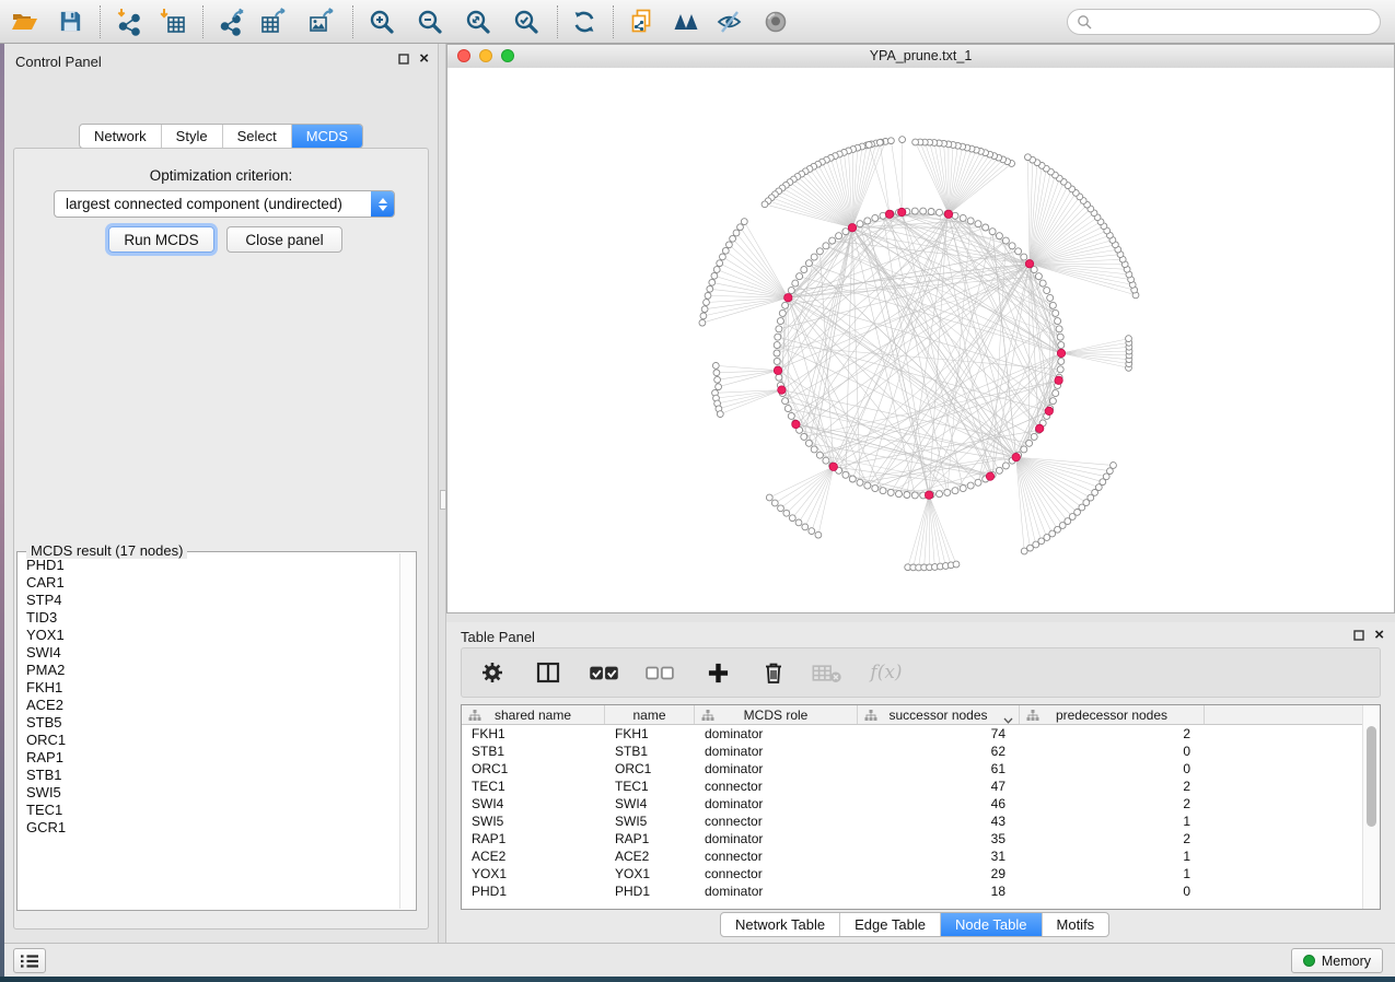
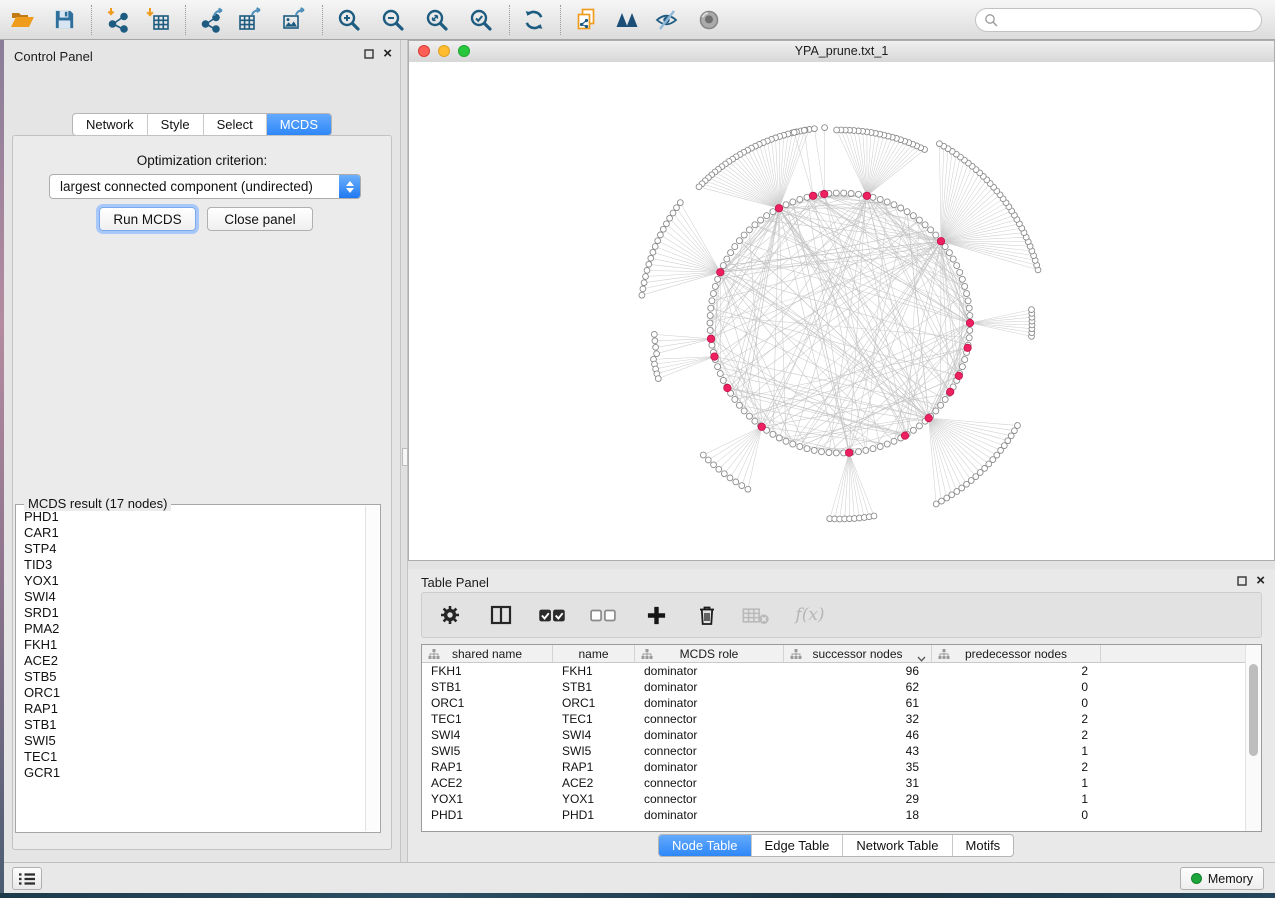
  Control Panel
  ×
  Network
  Style
  Select
  MCDS
  Optimization criterion:
  largest connected component (undirected)
  Run MCDS
  Close panel
  MCDS result (17 nodes)
  PHD1
  CAR1
  STP4
  TID3
  YOX1
  SWI4
+ SRD1
  PMA2
  FKH1
  ACE2
  STB5
  ORC1
  RAP1
  STB1
  SWI5
  TEC1
  GCR1
  YPA_prune.txt_1
  Table Panel
  ×
  f(x)
  shared name
  name
  MCDS role
  successor nodes
  predecessor nodes
  FKH1
  FKH1
  dominator
- 74
+ 96
  2
  STB1
  STB1
  dominator
  62
  0
  ORC1
  ORC1
  dominator
  61
  0
  TEC1
  TEC1
  connector
- 47
+ 32
  2
  SWI4
  SWI4
  dominator
  46
  2
  SWI5
  SWI5
  connector
  43
  1
  RAP1
  RAP1
  dominator
  35
  2
  ACE2
  ACE2
  connector
  31
  1
  YOX1
  YOX1
  connector
  29
  1
  PHD1
  PHD1
  dominator
  18
  0
- Network Table
+ Node Table
  Edge Table
- Node Table
+ Network Table
  Motifs
  Memory
